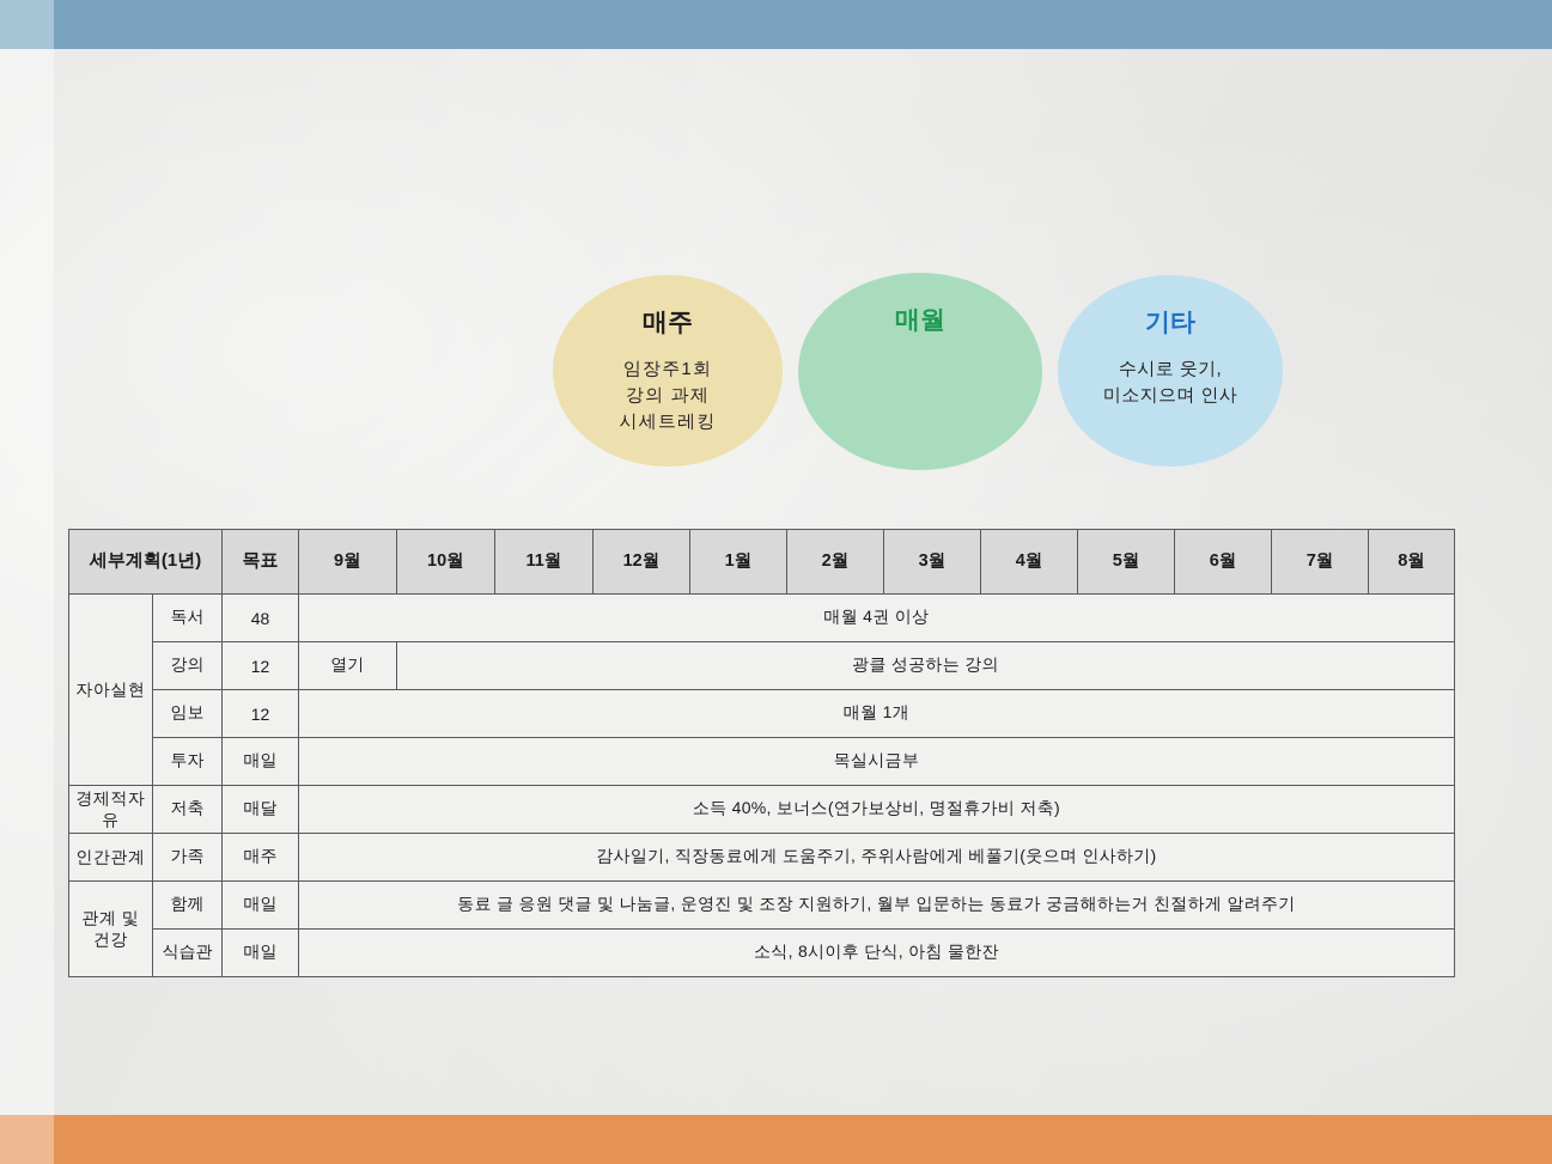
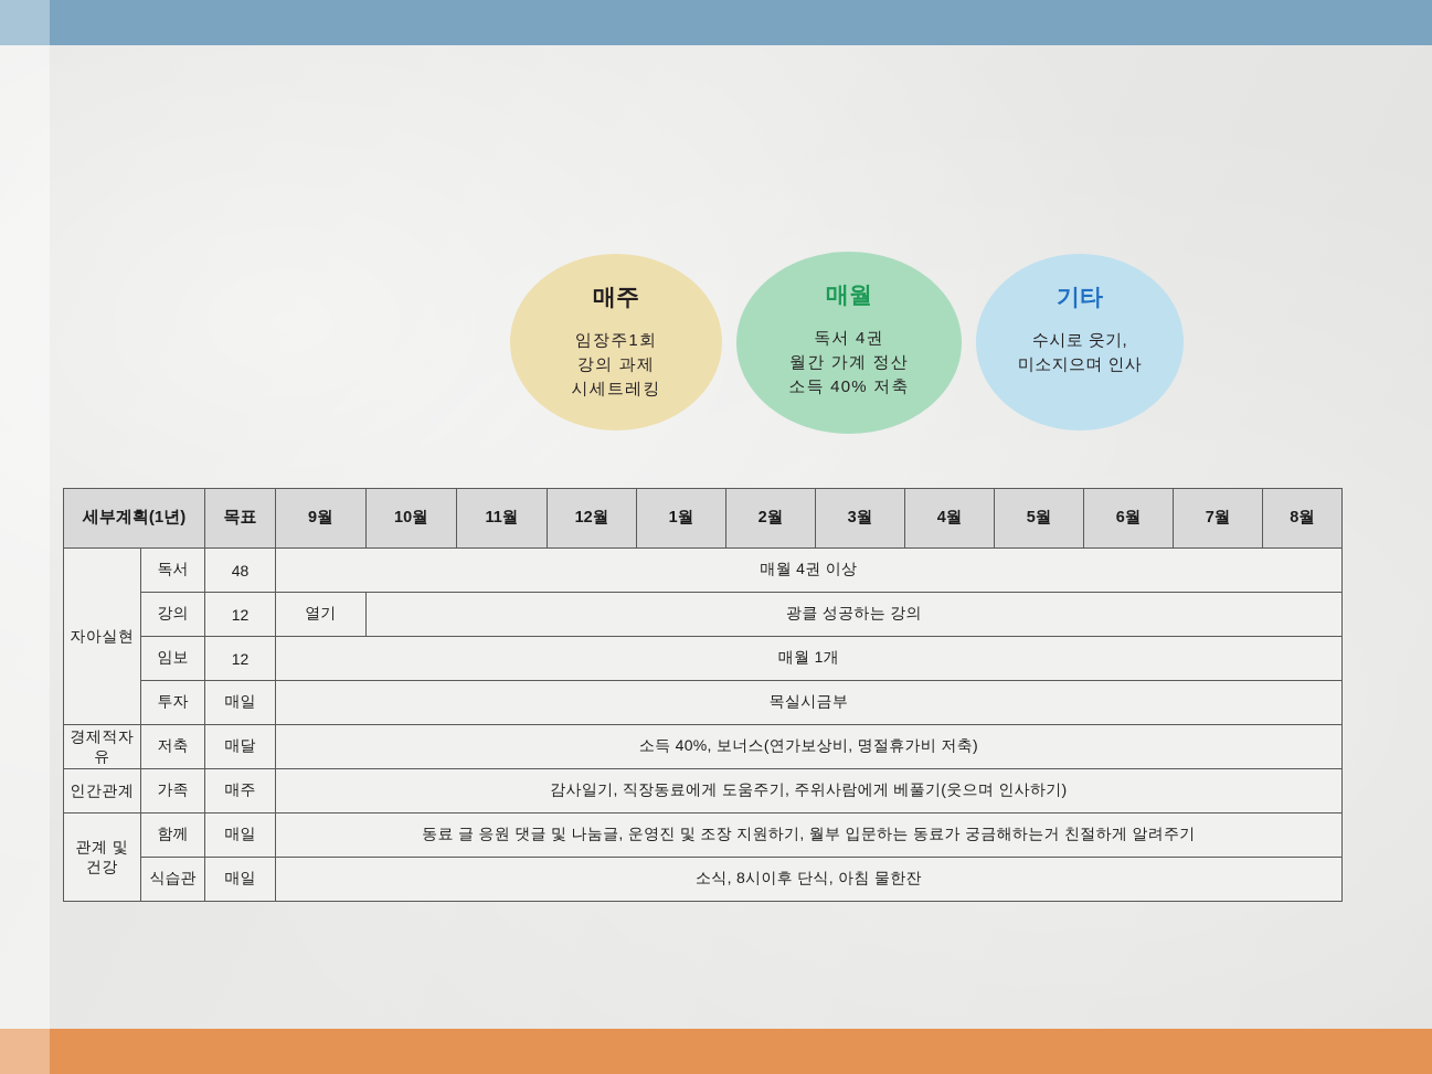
  매주
  임장주1회
  강의 과제
  시세트레킹
  매월
+ 독서 4권
+ 월간 가계 정산
+ 소득 40% 저축
  기타
  수시로 웃기,
  미소지으며 인사
  세부계획(1년)	목표	9월	10월	11월	12월	1월	2월	3월	4월	5월	6월	7월	8월
  자아실현	독서	48	매월 4권 이상
  강의	12	열기	광클 성공하는 강의
  임보	12	매월 1개
  투자	매일	목실시금부
  경제적자유	저축	매달	소득 40%, 보너스(연가보상비, 명절휴가비 저축)
  인간관계	가족	매주	감사일기, 직장동료에게 도움주기, 주위사람에게 베풀기(웃으며 인사하기)
  관계 및 건강	함께	매일	동료 글 응원 댓글 및 나눔글, 운영진 및 조장 지원하기, 월부 입문하는 동료가 궁금해하는거 친절하게 알려주기
  식습관	매일	소식, 8시이후 단식, 아침 물한잔
